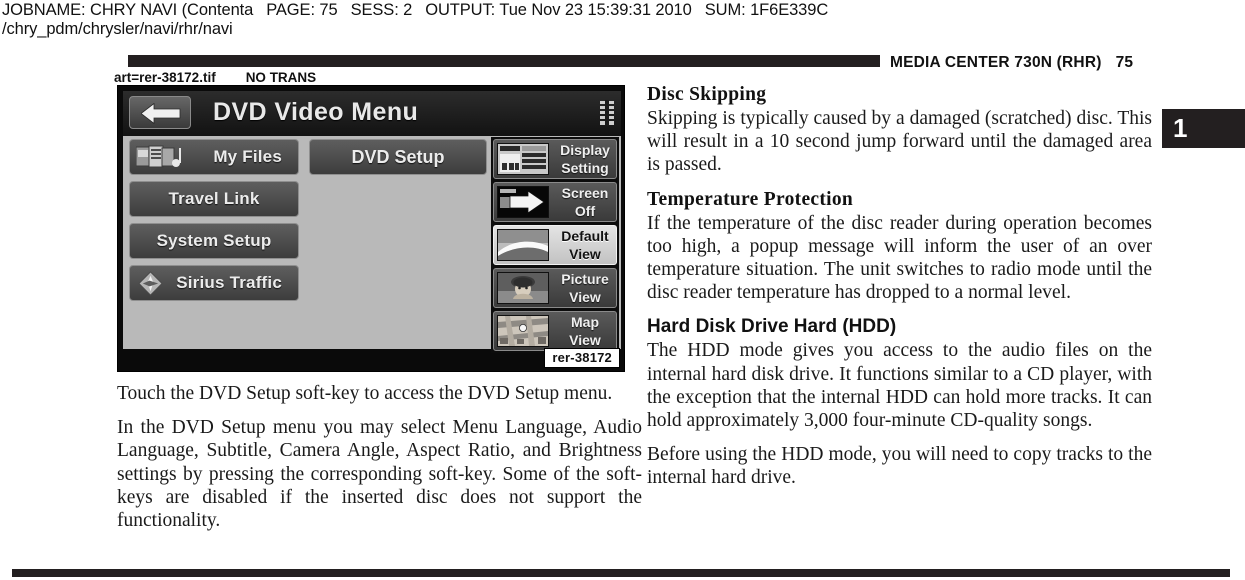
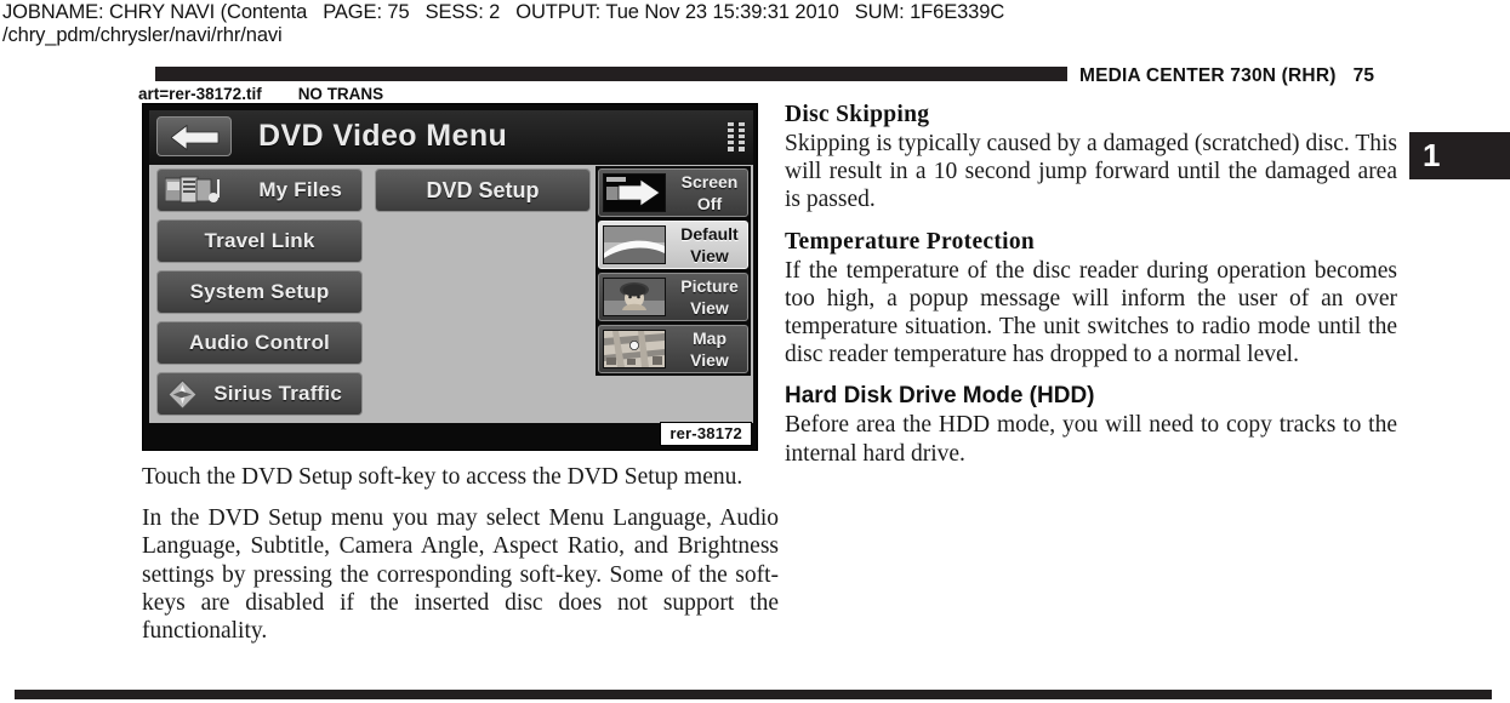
  JOBNAME: CHRY NAVI (Contenta PAGE: 75 SESS: 2 OUTPUT: Tue Nov 23 15:39:31 2010 SUM: 1F6E339C
  /chry_pdm/chrysler/navi/rhr/navi
  MEDIA CENTER 730N (RHR) 75
  art=rer-38172.tif NO TRANS
  DVD Video Menu
  My Files
  Travel Link
  System Setup
+ Audio Control
  Sirius Traffic
  DVD Setup
- Display
- Setting
  Screen
  Off
  Default
  View
  Picture
  View
  Map
  View
  rer-38172
  Touch the DVD Setup soft-key to access the DVD Setup menu.
  In the DVD Setup menu you may select Menu Language, Audio Language, Subtitle, Camera Angle, Aspect Ratio, and Brightness settings by pressing the corresponding soft-key. Some of the soft-keys are disabled if the inserted disc does not support the functionality.
  Disc Skipping
  Skipping is typically caused by a damaged (scratched) disc. This will result in a 10 second jump forward until the damaged area is passed.
  Temperature Protection
  If the temperature of the disc reader during operation becomes too high, a popup message will inform the user of an over temperature situation. The unit switches to radio mode until the disc reader temperature has dropped to a normal level.
- Hard Disk Drive Hard (HDD)
+ Hard Disk Drive Mode (HDD)
- The HDD mode gives you access to the audio files on the internal hard disk drive. It functions similar to a CD player, with the exception that the internal HDD can hold more tracks. It can hold approximately 3,000 four-minute CD-quality songs.
- Before using the HDD mode, you will need to copy tracks to the internal hard drive.
+ Before area the HDD mode, you will need to copy tracks to the internal hard drive.
  1
